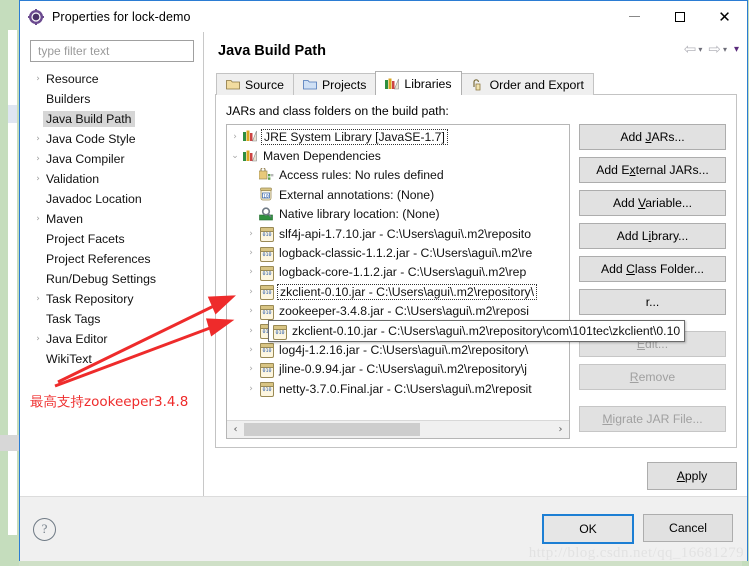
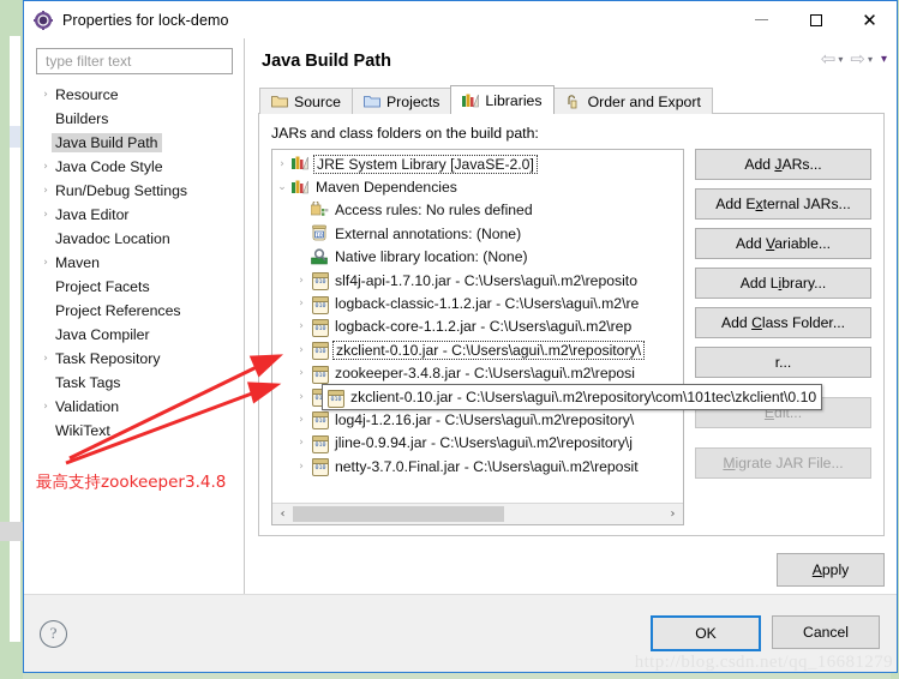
  Properties for lock-demo
  ✕
  type filter text
  ›
  Resource
  Builders
  Java Build Path
  ›
  Java Code Style
  ›
- Java Compiler
+ Run/Debug Settings
  ›
- Validation
+ Java Editor
  Javadoc Location
  ›
  Maven
  Project Facets
  Project References
- Run/Debug Settings
+ Java Compiler
  ›
  Task Repository
  Task Tags
  ›
- Java Editor
+ Validation
  WikiText
  最高支持zookeeper3.4.8
  Java Build Path
  ⇦
  ▾
  ⇨
  ▾
  ▾
  Source
  Projects
  Libraries
  Order and Export
  JARs and class folders on the build path:
  ›
- JRE System Library [JavaSE-1.7]
+ JRE System Library [JavaSE-2.0]
  ⌄
  Maven Dependencies
  Access rules: No rules defined
  External annotations: (None)
  Native library location: (None)
  ›
  slf4j-api-1.7.10.jar - C:\Users\agui\.m2\reposito
  ›
  logback-classic-1.1.2.jar - C:\Users\agui\.m2\re
  ›
  logback-core-1.1.2.jar - C:\Users\agui\.m2\rep
  ›
  zkclient-0.10.jar - C:\Users\agui\.m2\repository\
  ›
  zookeeper-3.4.8.jar - C:\Users\agui\.m2\reposi
  ›
  ›
  log4j-1.2.16.jar - C:\Users\agui\.m2\repository\
  ›
  jline-0.9.94.jar - C:\Users\agui\.m2\repository\j
  ›
  netty-3.7.0.Final.jar - C:\Users\agui\.m2\reposit
  ‹
  ›
  Add JARs...
  Add External JARs...
  Add Variable...
  Add Library...
  Add Class Folder...
  r...
  Edit...
- Remove
  Migrate JAR File...
  Apply
  zkclient-0.10.jar - C:\Users\agui\.m2\repository\com\101tec\zkclient\0.10
  ?
  OK
  Cancel
  http://blog.csdn.net/qq_16681279
